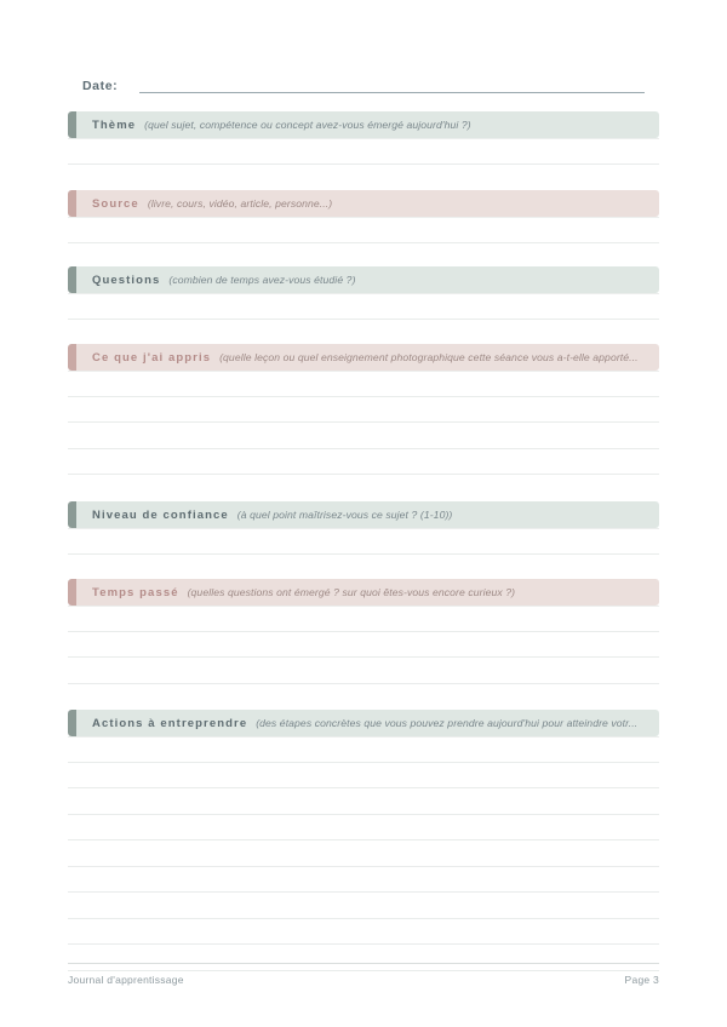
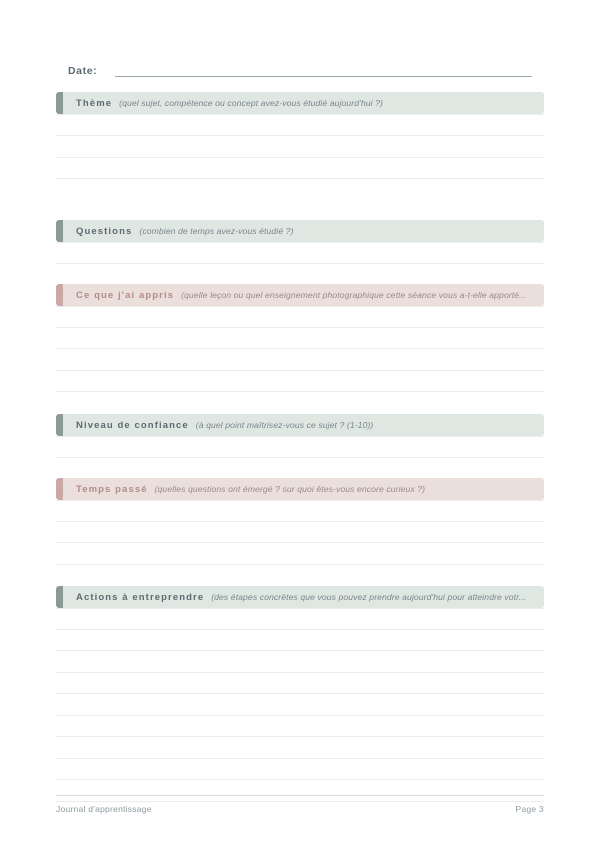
  Date:
- Thème (quel sujet, compétence ou concept avez-vous émergé aujourd'hui ?)
+ Thème (quel sujet, compétence ou concept avez-vous étudié aujourd'hui ?)
- Source (livre, cours, vidéo, article, personne...)
  Questions (combien de temps avez-vous étudié ?)
  Ce que j'ai appris (quelle leçon ou quel enseignement photographique cette séance vous a-t-elle apporté...
  Niveau de confiance (à quel point maîtrisez-vous ce sujet ? (1-10))
  Temps passé (quelles questions ont émergé ? sur quoi êtes-vous encore curieux ?)
  Actions à entreprendre (des étapes concrètes que vous pouvez prendre aujourd'hui pour atteindre votr...
  Journal d'apprentissage
  Page 3
